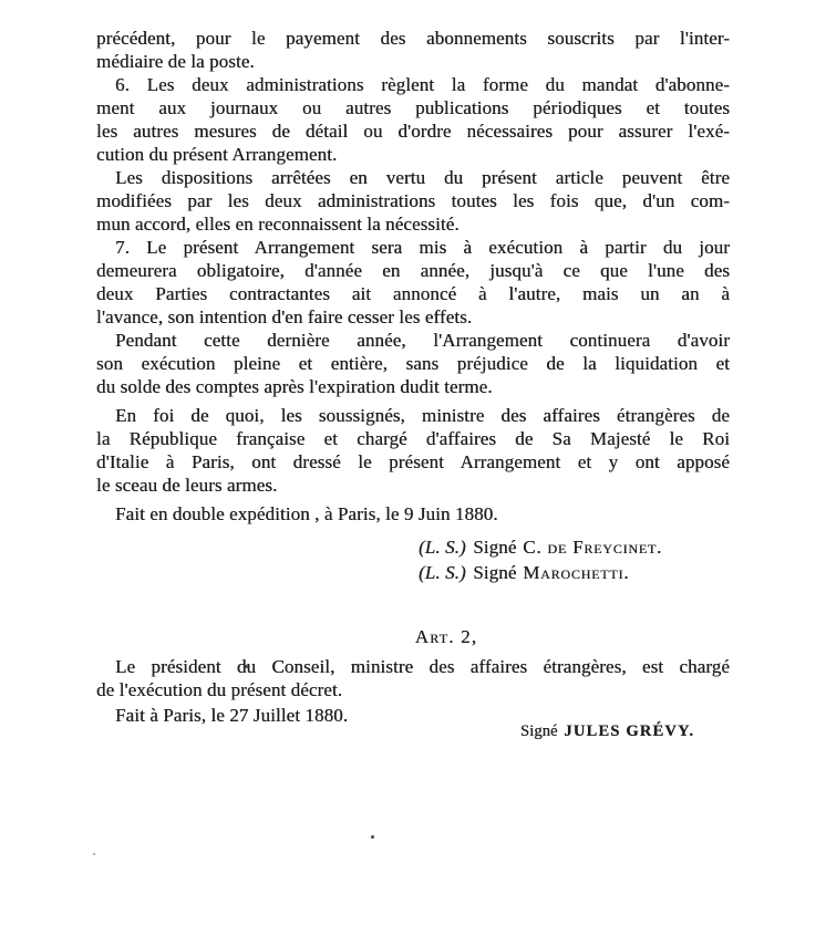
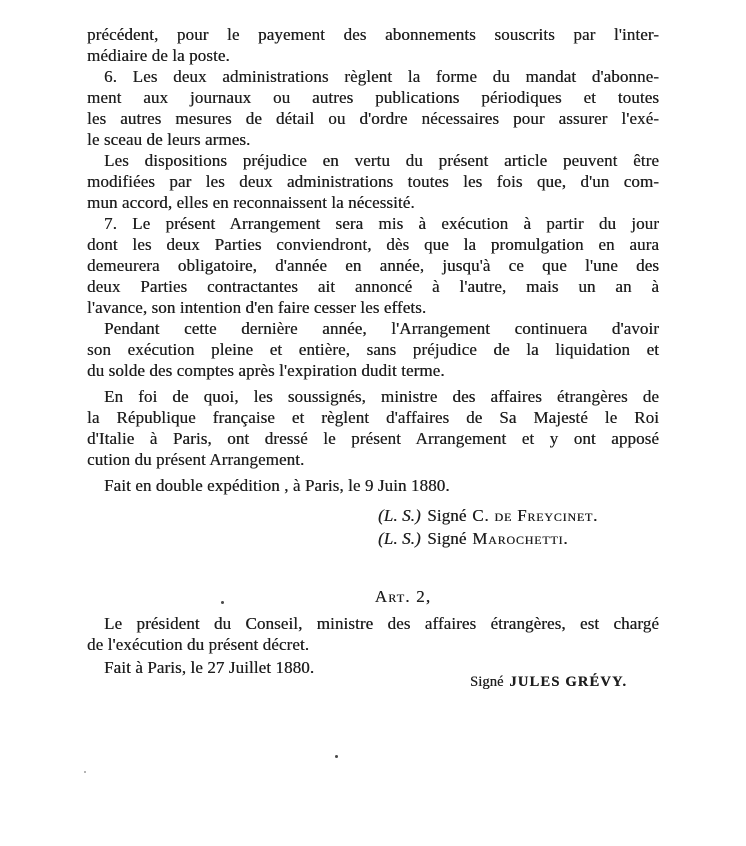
  précédent, pour le payement des abonnements souscrits par l'inter-
  médiaire de la poste.
  6. Les deux administrations règlent la forme du mandat d'abonne-
  ment aux journaux ou autres publications périodiques et toutes
  les autres mesures de détail ou d'ordre nécessaires pour assurer l'exé-
- cution du présent Arrangement.
+ le sceau de leurs armes.
- Les dispositions arrêtées en vertu du présent article peuvent être
+ Les dispositions préjudice en vertu du présent article peuvent être
  modifiées par les deux administrations toutes les fois que, d'un com-
  mun accord, elles en reconnaissent la nécessité.
  7. Le présent Arrangement sera mis à exécution à partir du jour
+ dont les deux Parties conviendront, dès que la promulgation en aura
  demeurera obligatoire, d'année en année, jusqu'à ce que l'une des
  deux Parties contractantes ait annoncé à l'autre, mais un an à
  l'avance, son intention d'en faire cesser les effets.
  Pendant cette dernière année, l'Arrangement continuera d'avoir
  son exécution pleine et entière, sans préjudice de la liquidation et
  du solde des comptes après l'expiration dudit terme.
  En foi de quoi, les soussignés, ministre des affaires étrangères de
- la République française et chargé d'affaires de Sa Majesté le Roi
+ la République française et règlent d'affaires de Sa Majesté le Roi
  d'Italie à Paris, ont dressé le présent Arrangement et y ont apposé
- le sceau de leurs armes.
+ cution du présent Arrangement.
  Fait en double expédition , à Paris, le 9 Juin 1880.
  (L. S.) Signé C. de Freycinet.
  (L. S.) Signé Marochetti.
  Art. 2,
  Le président du Conseil, ministre des affaires étrangères, est chargé
  de l'exécution du présent décret.
  Fait à Paris, le 27 Juillet 1880.
  Signé JULES GRÉVY.
